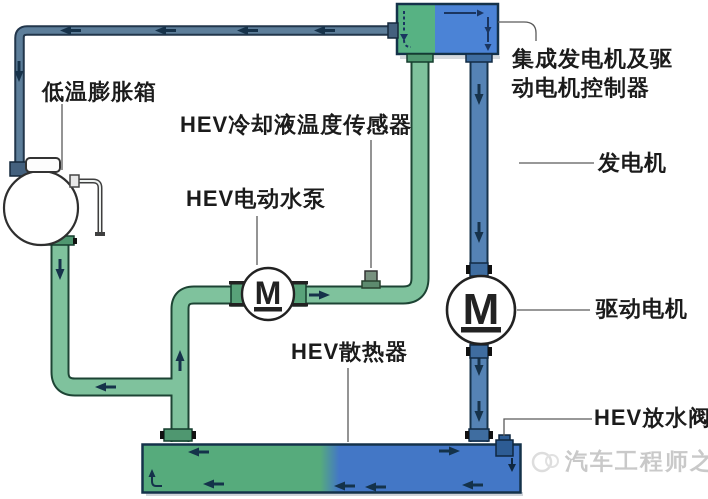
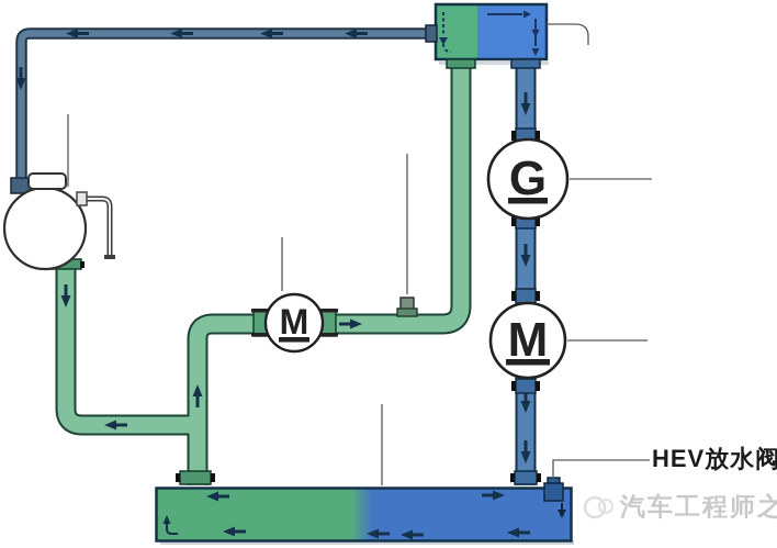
  M
+ G
  M
- 低温膨胀箱
- HEV冷却液温度传感器
- HEV电动水泵
- HEV散热器
- 集成发电机及驱
- 动电机控制器
- 发电机
- 驱动电机
  HEV放水阀
  汽车工程师之
